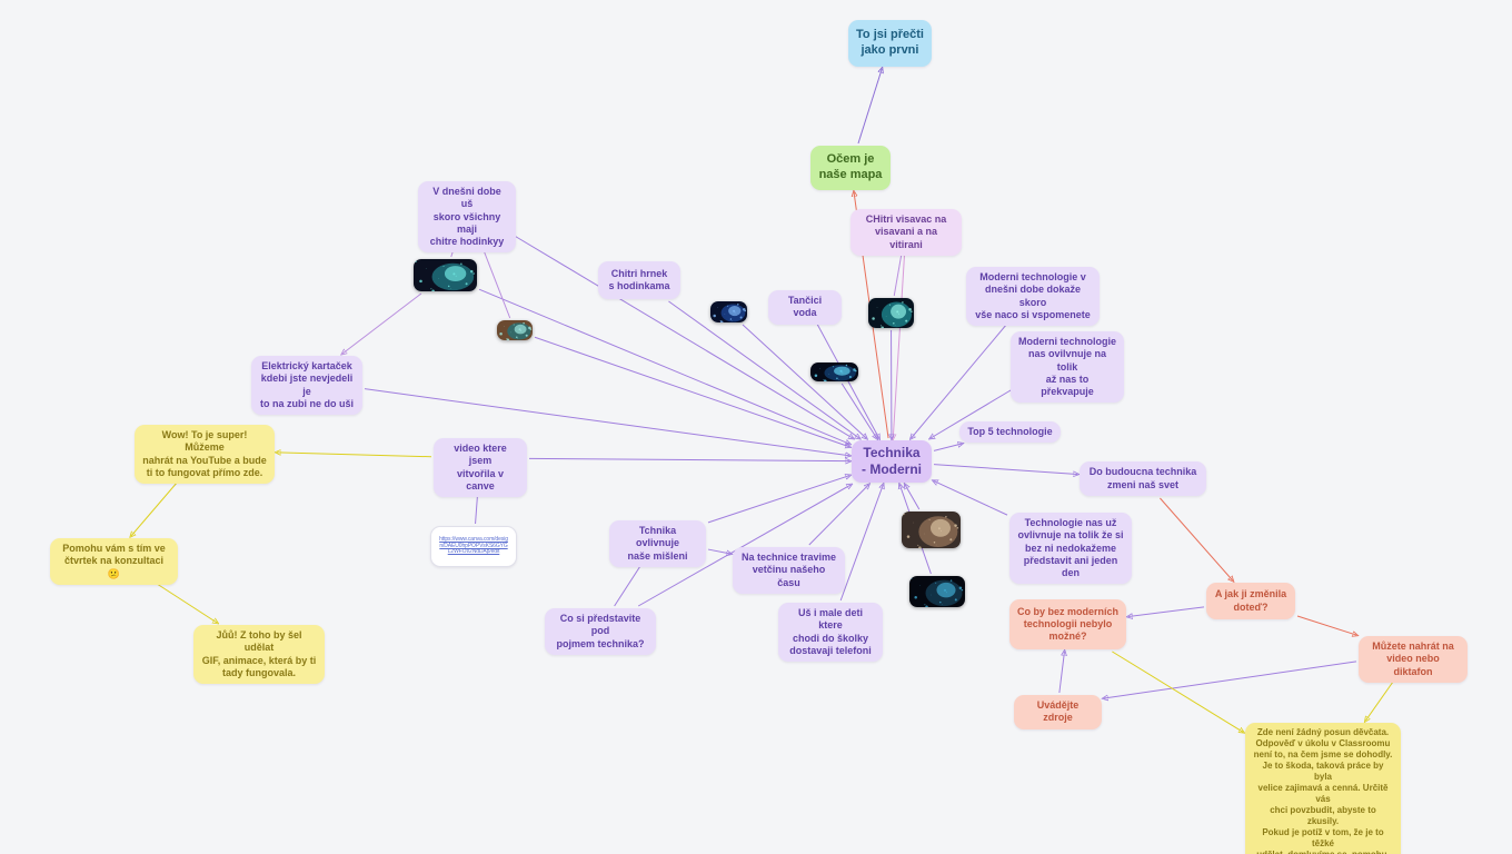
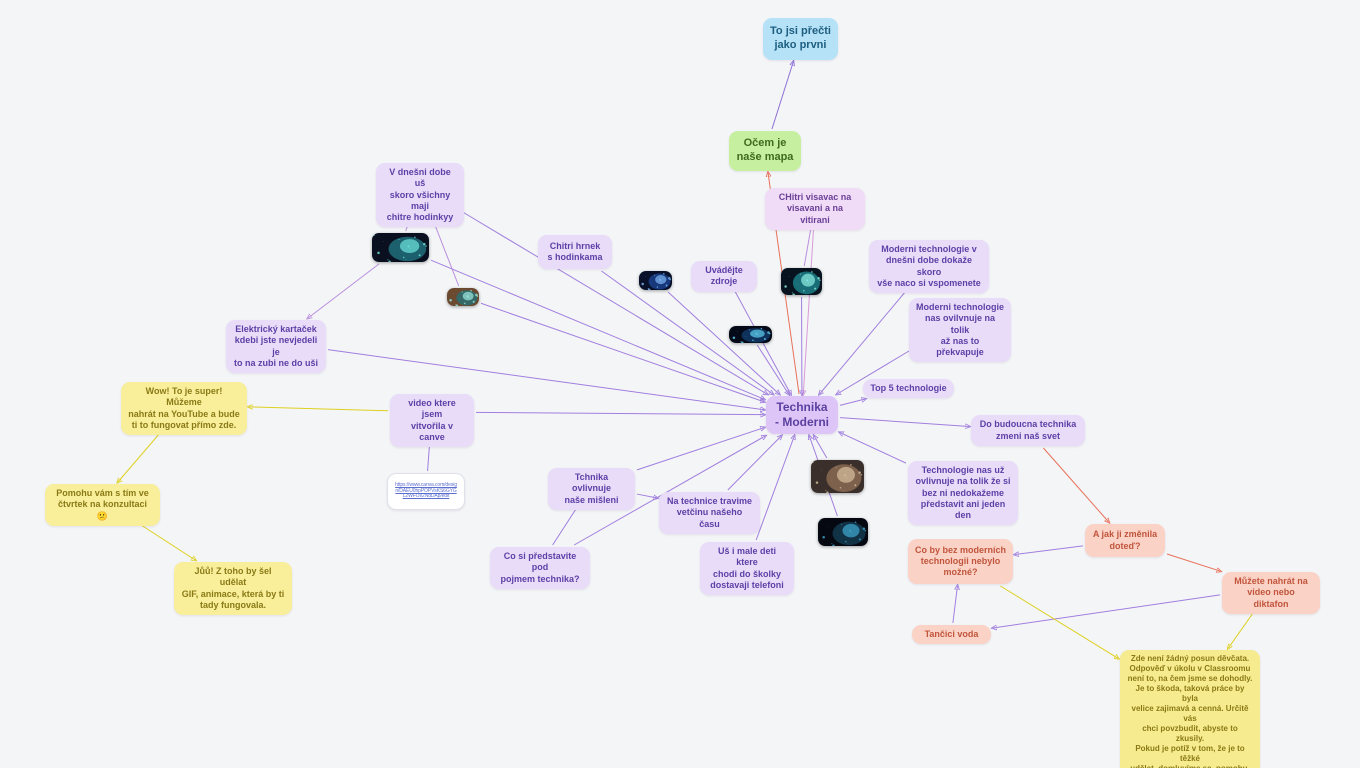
  To jsi přečti
  jako prvni
  Očem je
  naše mapa
  V dnešni dobe uš
  skoro všichny maji
  chitre hodinkyy
  CHitri visavac na
  visavani a na vitirani
  Chitri hrnek
  s hodinkama
- Tančici voda
+ Uvádějte zdroje
  Moderni technologie v
  dnešni dobe dokaže skoro
  vše naco si vspomenete
  Moderni technologie
  nas ovilvnuje na tolik
  až nas to překvapuje
  Elektrický kartaček
  kdebi jste nevjedeli je
  to na zubi ne do uši
  Top 5 technologie
  Wow! To je super! Můžeme
  nahrát na YouTube a bude
  ti to fungovat přímo zde.
  video ktere jsem
  vitvořila v canve
  Technika
  - Moderni
  Do budoucna technika
  zmeni naš svet
  Tchnika ovlivnuje
  naše mišleni
  Na technice travime
  vetčinu našeho času
  Technologie nas už
  ovlivnuje na tolik že si
  bez ni nedokažeme
  představit ani jeden den
  Pomohu vám s tím ve
  čtvrtek na konzultaci 😕
  Co si představite pod
  pojmem technika?
  Uš i male deti ktere
  chodi do školky
  dostavaji telefoni
  A jak ji změnila
  doteď?
  Jůů! Z toho by šel udělat
  GIF, animace, která by ti
  tady fungovala.
  Co by bez moderních
  technologii nebylo
  možné?
  Můžete nahrát na
  video nebo diktafon
- Uvádějte zdroje
+ Tančici voda
  Zde není žádný posun děvčata.
  Odpověď v úkolu v Classroomu
  není to, na čem jsme se dohodly.
  Je to škoda, taková práce by byla
  velice zajimavá a cenná. Určitě vás
  chci povzbudit, abyste to zkusily.
  Pokud je potíž v tom, že je to těžké
